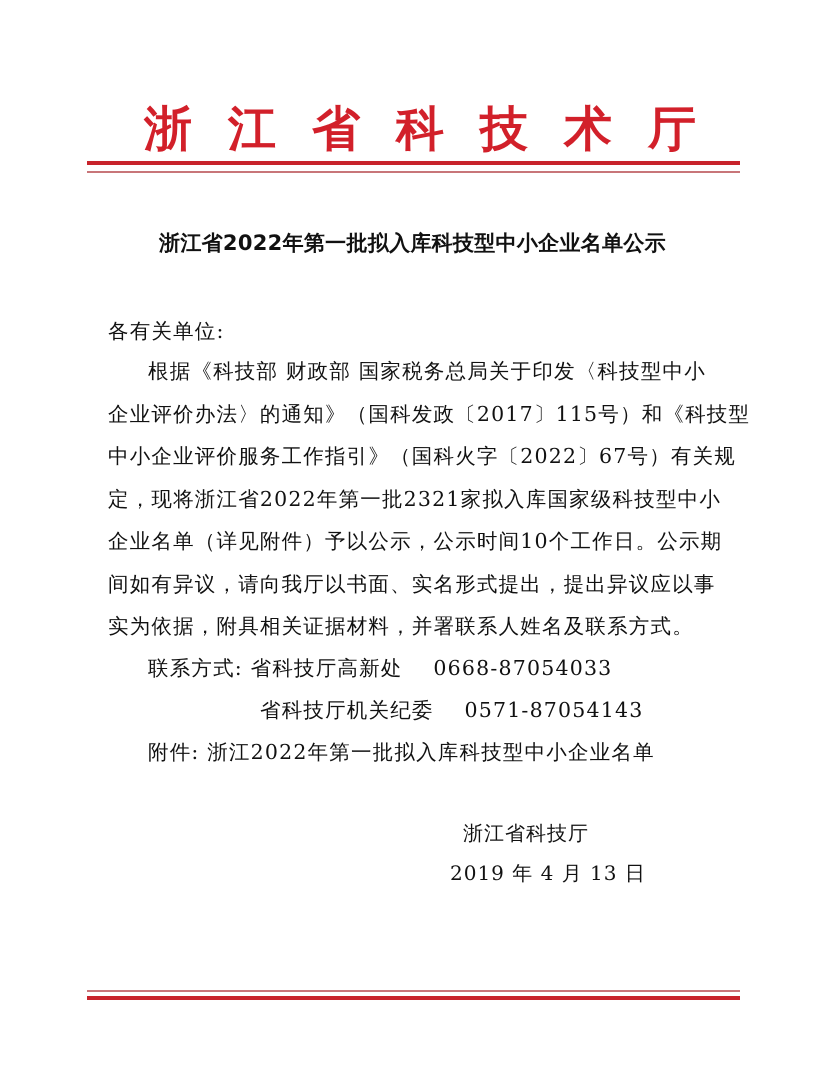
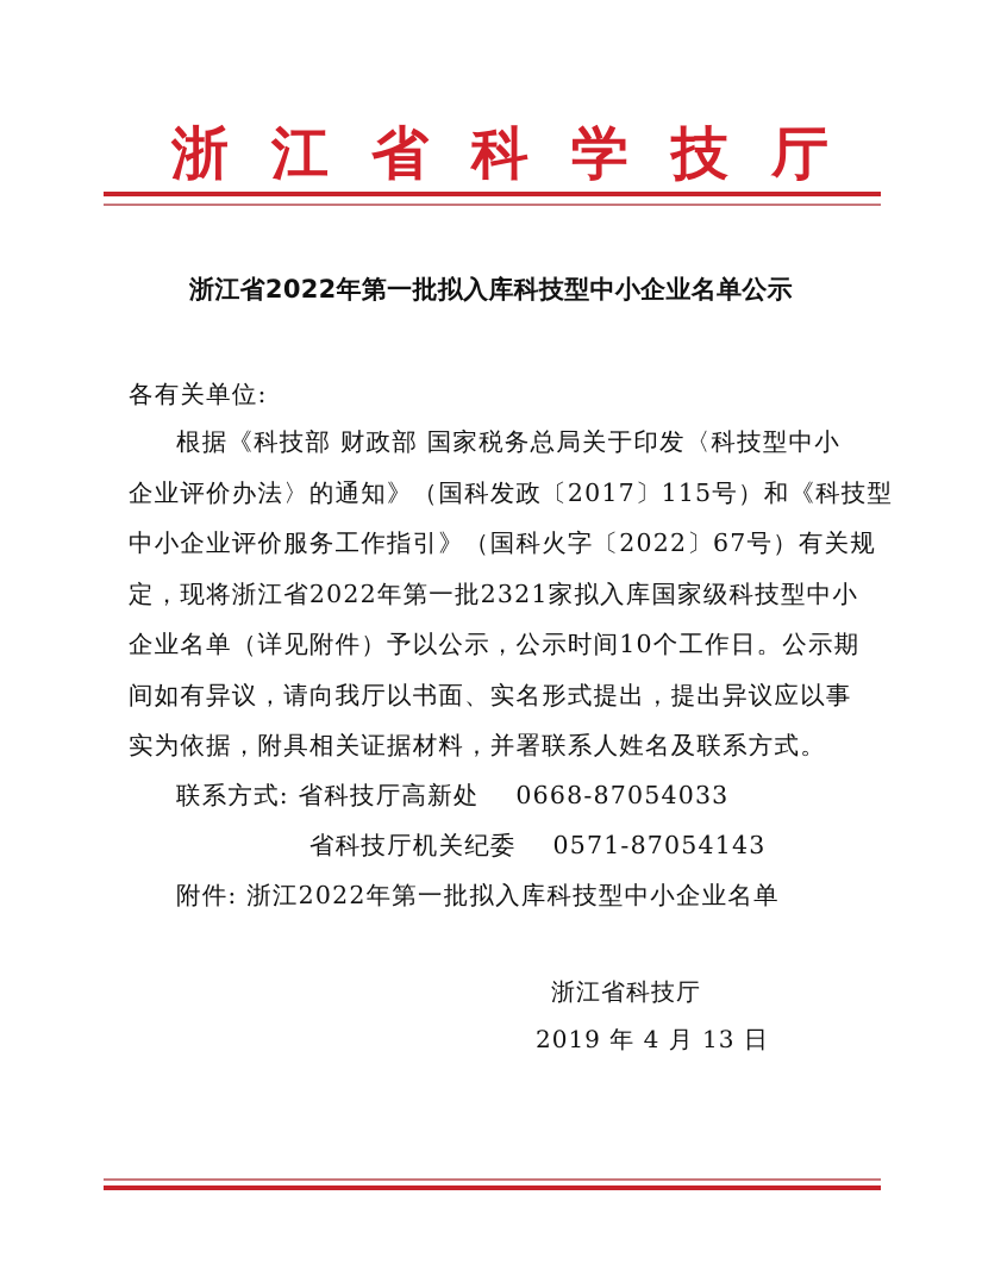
  浙
  江
  省
  科
+ 学
  技
- 术
  厅
  浙江省2022年第一批拟入库科技型中小企业名单公示
  各有关单位:
  根据《科技部 财政部 国家税务总局关于印发〈科技型中小
  企业评价办法〉的通知》（国科发政〔2017〕115号）和《科技型
  中小企业评价服务工作指引》（国科火字〔2022〕67号）有关规
  定，现将浙江省2022年第一批2321家拟入库国家级科技型中小
  企业名单（详见附件）予以公示，公示时间10个工作日。公示期
  间如有异议，请向我厅以书面、实名形式提出，提出异议应以事
  实为依据，附具相关证据材料，并署联系人姓名及联系方式。
  联系方式: 省科技厅高新处 0668-87054033
  省科技厅机关纪委 0571-87054143
  附件: 浙江2022年第一批拟入库科技型中小企业名单
  浙江省科技厅
  2019 年 4 月 13 日
